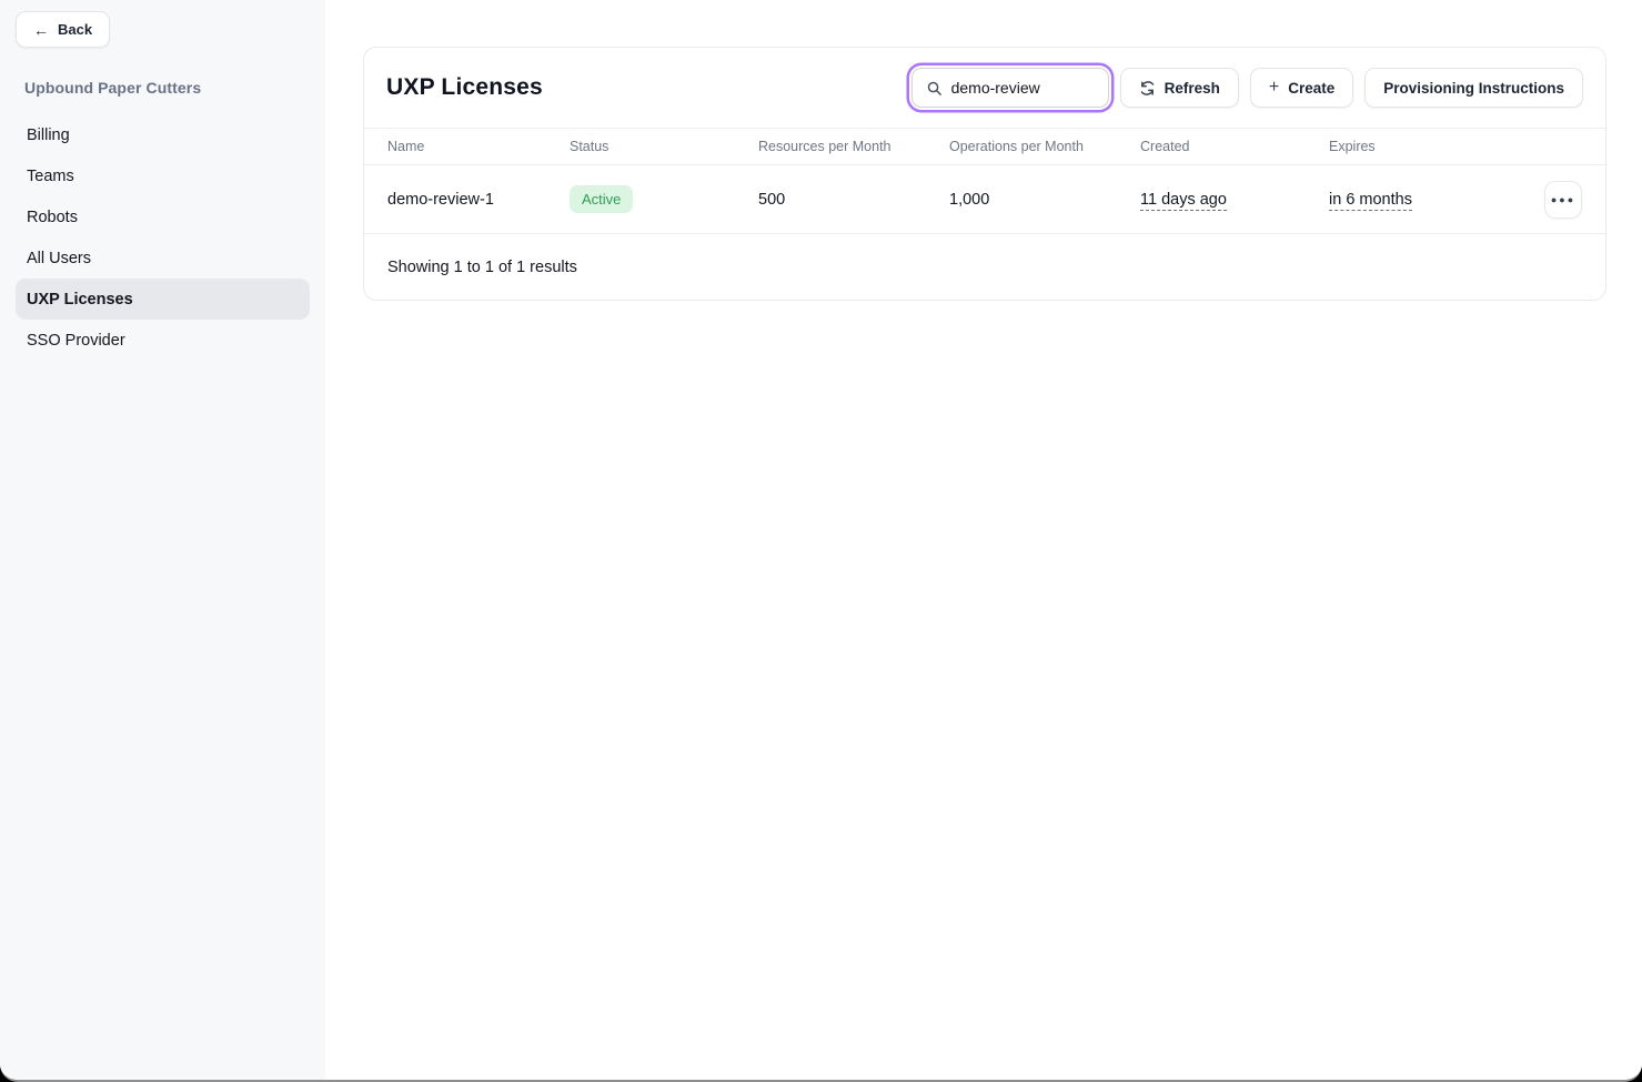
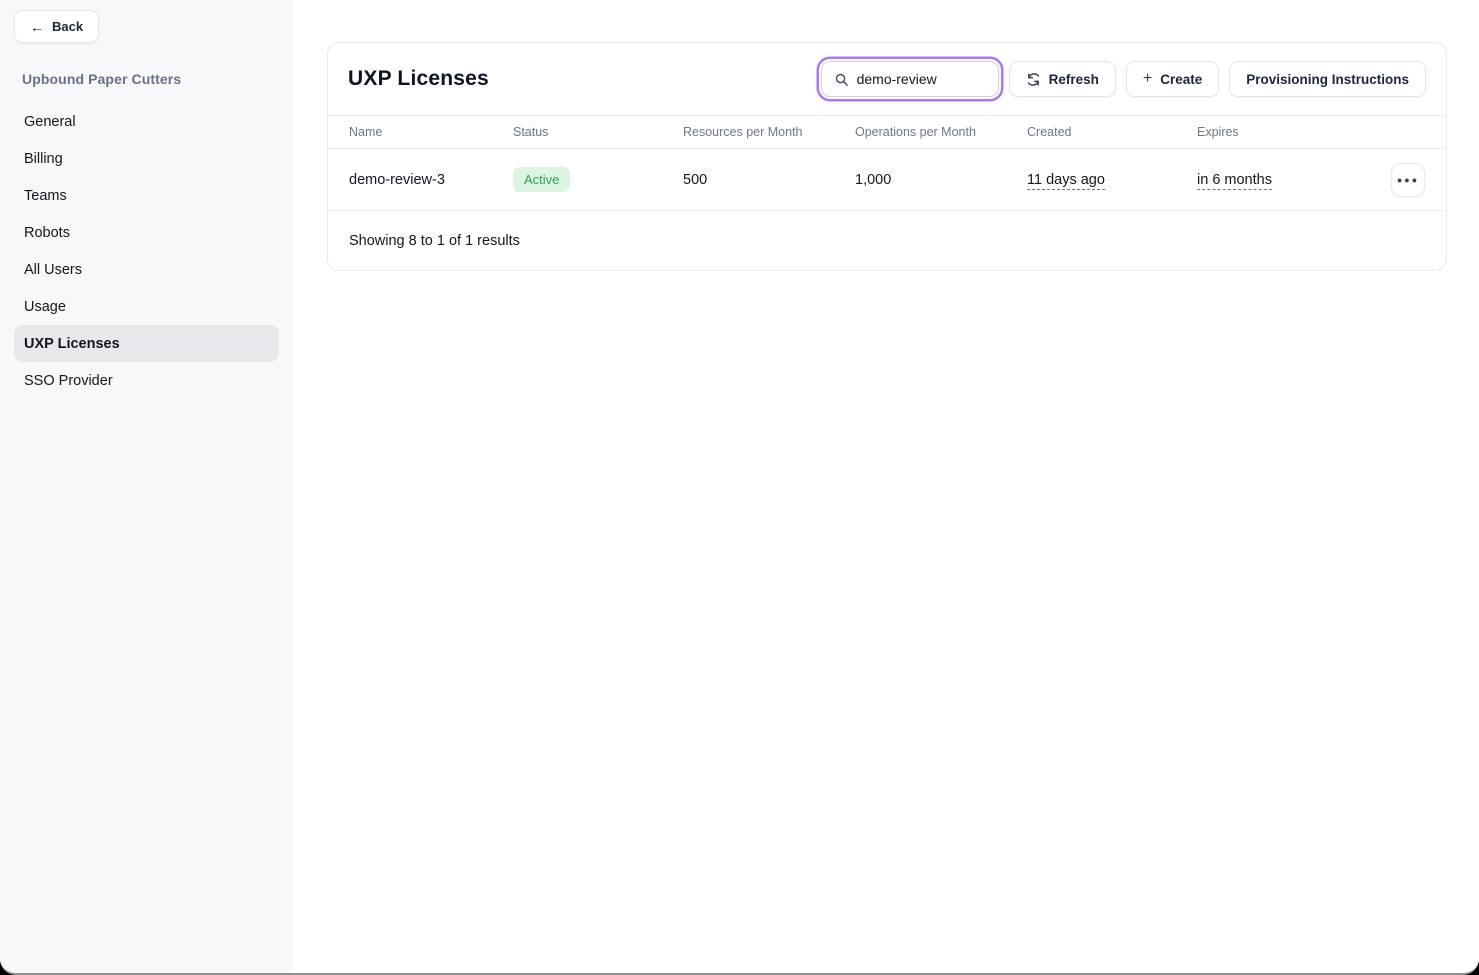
  ←
  Back
  Upbound Paper Cutters
+ General
  Billing
  Teams
  Robots
  All Users
+ Usage
  UXP Licenses
  SSO Provider
  UXP Licenses
  demo-review
  Refresh
  +
  Create
  Provisioning Instructions
  Name
  Status
  Resources per Month
  Operations per Month
  Created
  Expires
- demo-review-1
+ demo-review-3
  Active
  500
  1,000
  11 days ago
  in 6 months
  ●●●
- Showing 1 to 1 of 1 results
+ Showing 8 to 1 of 1 results
